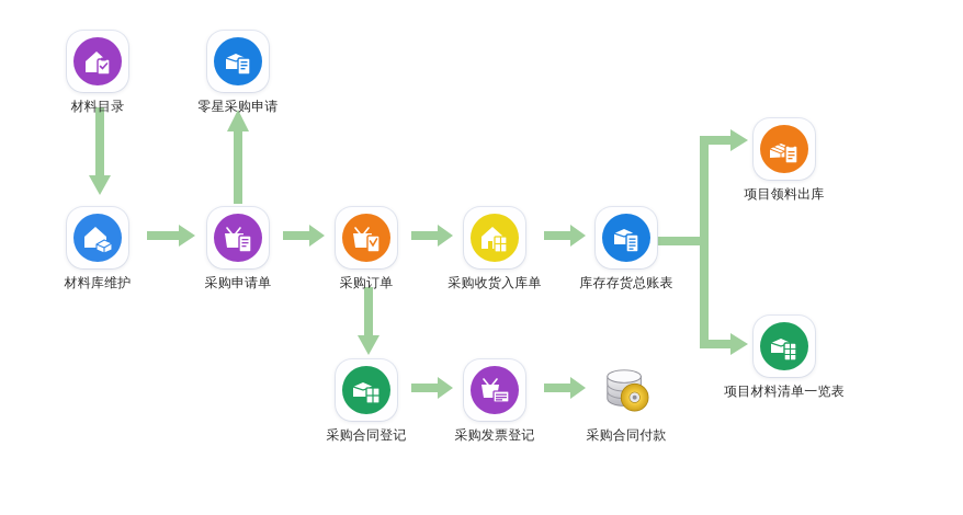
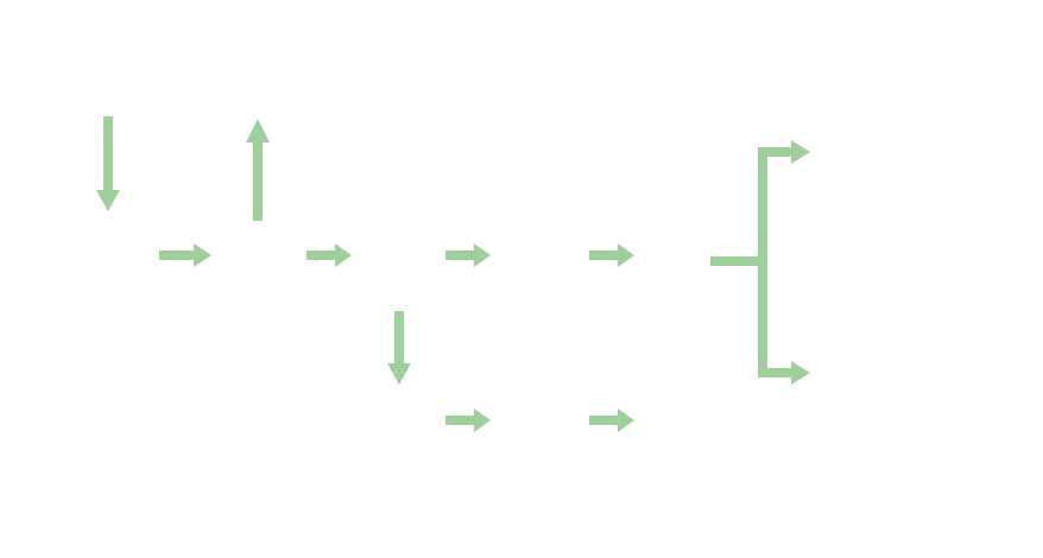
- 材料目录
- 零星采购申请
- 材料库维护
- 采购申请单
- 采购订单
- 采购收货入库单
- 库存存货总账表
- 项目领料出库
- 项目材料清单一览表
- 采购合同登记
- 采购发票登记
- 采购合同付款
